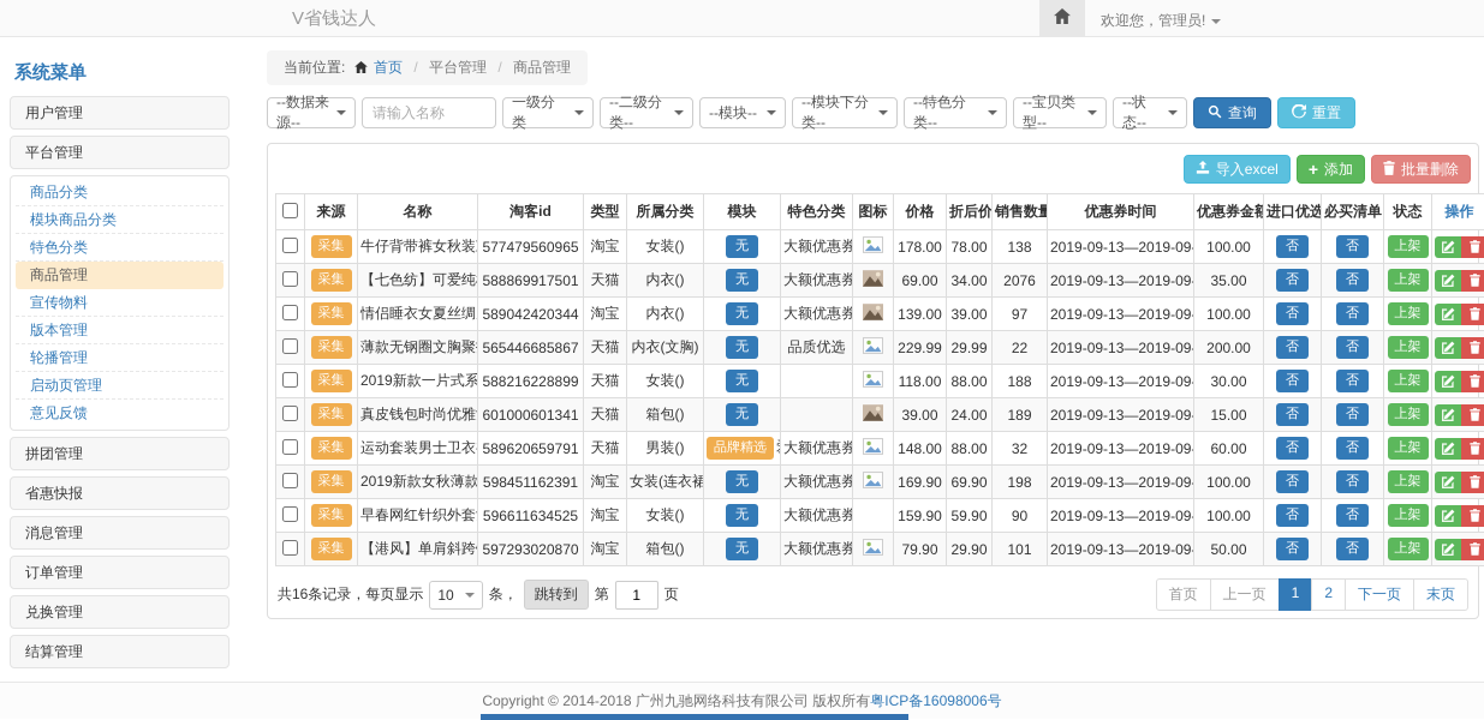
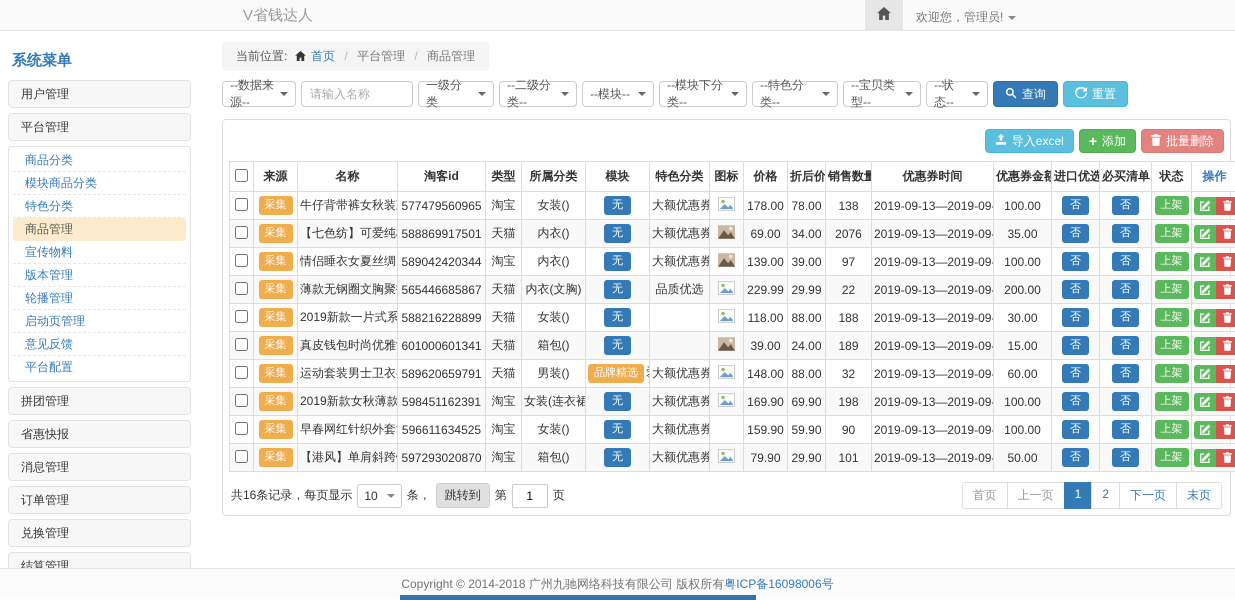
  V省钱达人
  欢迎您，管理员!
  系统菜单
  用户管理
  平台管理
  商品分类
  模块商品分类
  特色分类
  商品管理
  宣传物料
  版本管理
  轮播管理
  启动页管理
  意见反馈
+ 平台配置
  拼团管理
  省惠快报
  消息管理
  订单管理
  兑换管理
  结算管理
  当前位置: 首页 / 平台管理 / 商品管理
  --数据来源--
  请输入名称
  一级分类
  --二级分类--
  --模块--
  --模块下分类--
  --特色分类--
  --宝贝类型--
  --状态--
  查询
  重置
  导入excel
  +
  添加
  批量删除
  	来源	名称	淘客id	类型	所属分类	模块	特色分类	图标	价格	折后价	销售数量	优惠券时间	优惠券金额	进口优选	必买清单	状态	操作
  	采集	牛仔背带裤女秋装	577479560965	淘宝	女装()	无	大额优惠券		178.00	78.00	138	2019-09-13—2019-09-	100.00	否	否	上架
  	采集	【七色纺】可爱纯	588869917501	天猫	内衣()	无	大额优惠券		69.00	34.00	2076	2019-09-13—2019-09-	35.00	否	否	上架
  	采集	情侣睡衣女夏丝绸	589042420344	淘宝	内衣()	无	大额优惠券		139.00	39.00	97	2019-09-13—2019-09-	100.00	否	否	上架
  	采集	薄款无钢圈文胸聚	565446685867	天猫	内衣(文胸)	无	品质优选		229.99	29.99	22	2019-09-13—2019-09-	200.00	否	否	上架
  	采集	2019新款一片式系	588216228899	天猫	女装()	无			118.00	88.00	188	2019-09-13—2019-09-	30.00	否	否	上架
  	采集	真皮钱包时尚优雅	601000601341	天猫	箱包()	无			39.00	24.00	189	2019-09-13—2019-09-	15.00	否	否	上架
  	采集	运动套装男士卫衣	589620659791	天猫	男装()	品牌精选	大额优惠券		148.00	88.00	32	2019-09-13—2019-09-	60.00	否	否	上架
  	采集	2019新款女秋薄款	598451162391	淘宝	女装(连衣裙	无	大额优惠券		169.90	69.90	198	2019-09-13—2019-09-	100.00	否	否	上架
  	采集	早春网红针织外套	596611634525	淘宝	女装()	无	大额优惠券		159.90	59.90	90	2019-09-13—2019-09-	100.00	否	否	上架
  	采集	【港风】单肩斜跨	597293020870	淘宝	箱包()	无	大额优惠券		79.90	29.90	101	2019-09-13—2019-09-	50.00	否	否	上架
  共16条记录，每页显示
  10
  条，
  跳转到
  第
  1
  页
  首页
  上一页
  1
  2
  下一页
  末页
  Copyright © 2014-2018 广州九驰网络科技有限公司 版权所有
  粤ICP备16098006号
